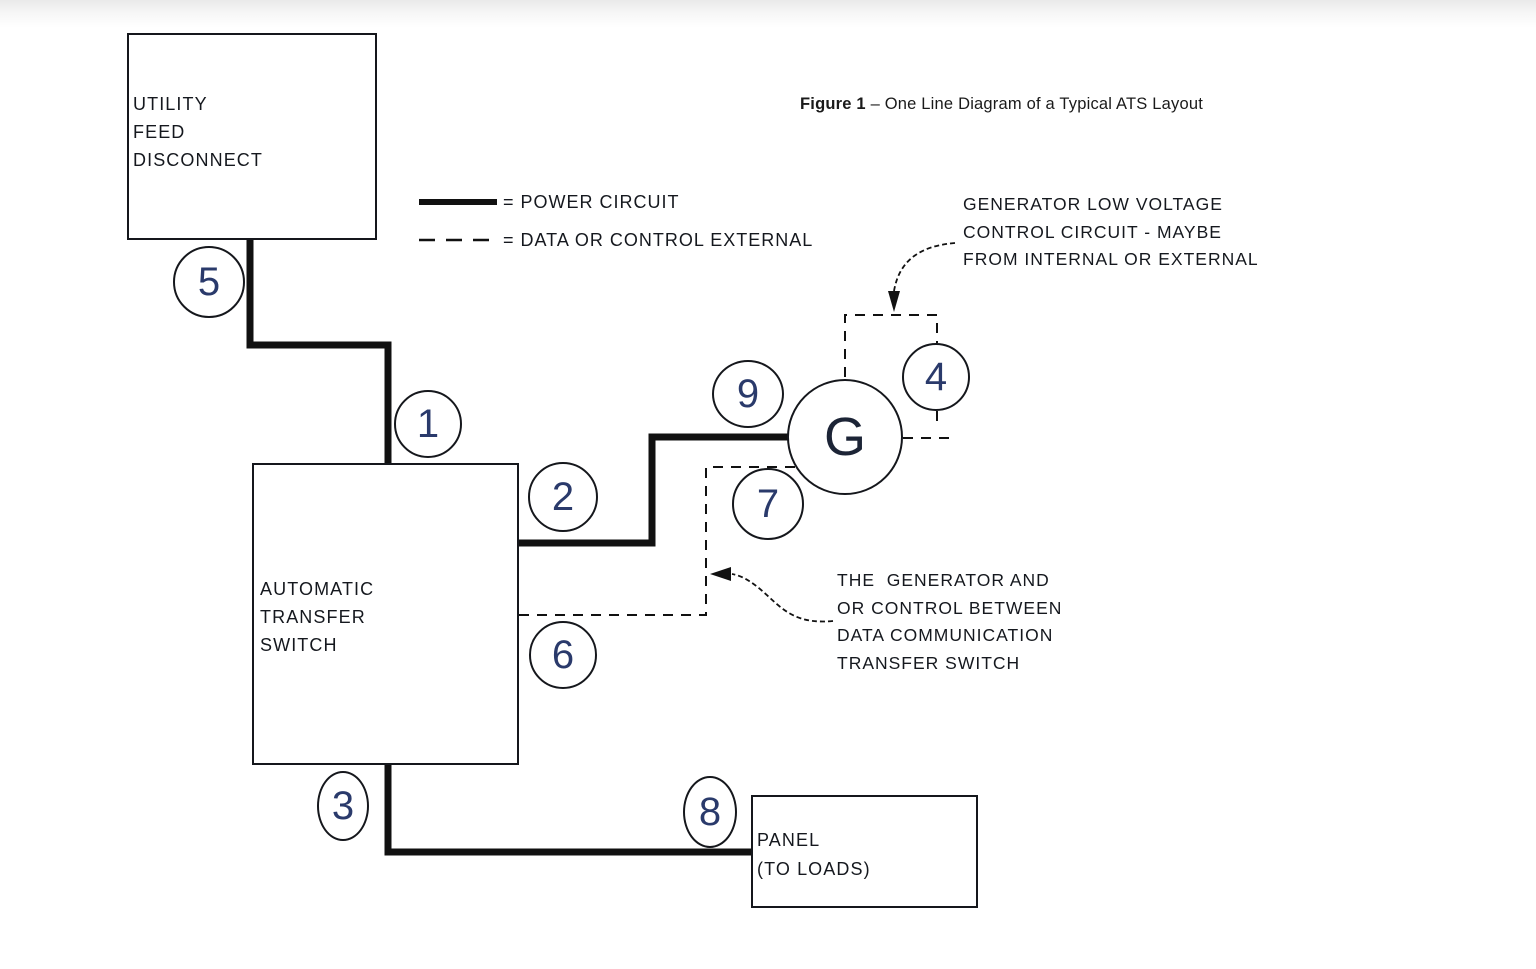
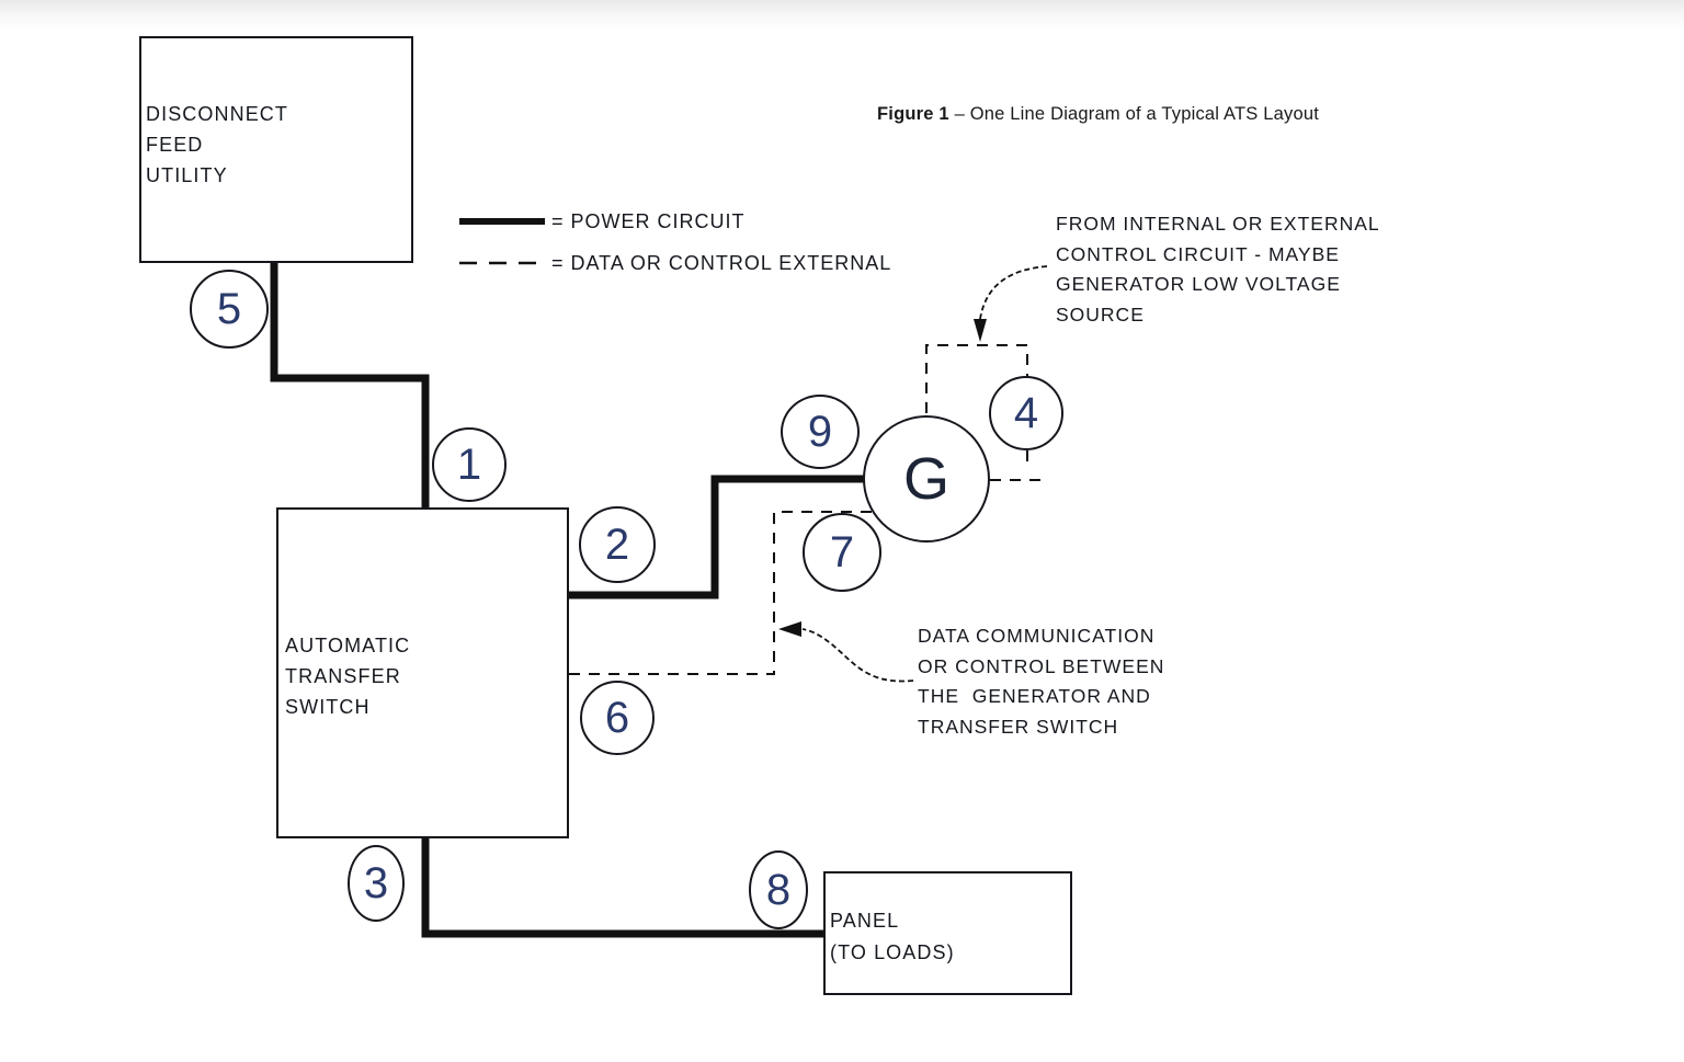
  Figure 1 – One Line Diagram of a Typical ATS Layout
  = POWER CIRCUIT
  = DATA OR CONTROL EXTERNAL
- UTILITY
+ DISCONNECT
  FEED
- DISCONNECT
+ UTILITY
  AUTOMATIC
  TRANSFER
  SWITCH
  PANEL
  (TO LOADS)
  G
  1
  2
  3
  4
  5
  6
  7
  8
  9
- GENERATOR LOW VOLTAGE
+ FROM INTERNAL OR EXTERNAL
  CONTROL CIRCUIT - MAYBE
- FROM INTERNAL OR EXTERNAL
+ GENERATOR LOW VOLTAGE
+ SOURCE
- THE GENERATOR AND
+ DATA COMMUNICATION
  OR CONTROL BETWEEN
- DATA COMMUNICATION
+ THE GENERATOR AND
  TRANSFER SWITCH
